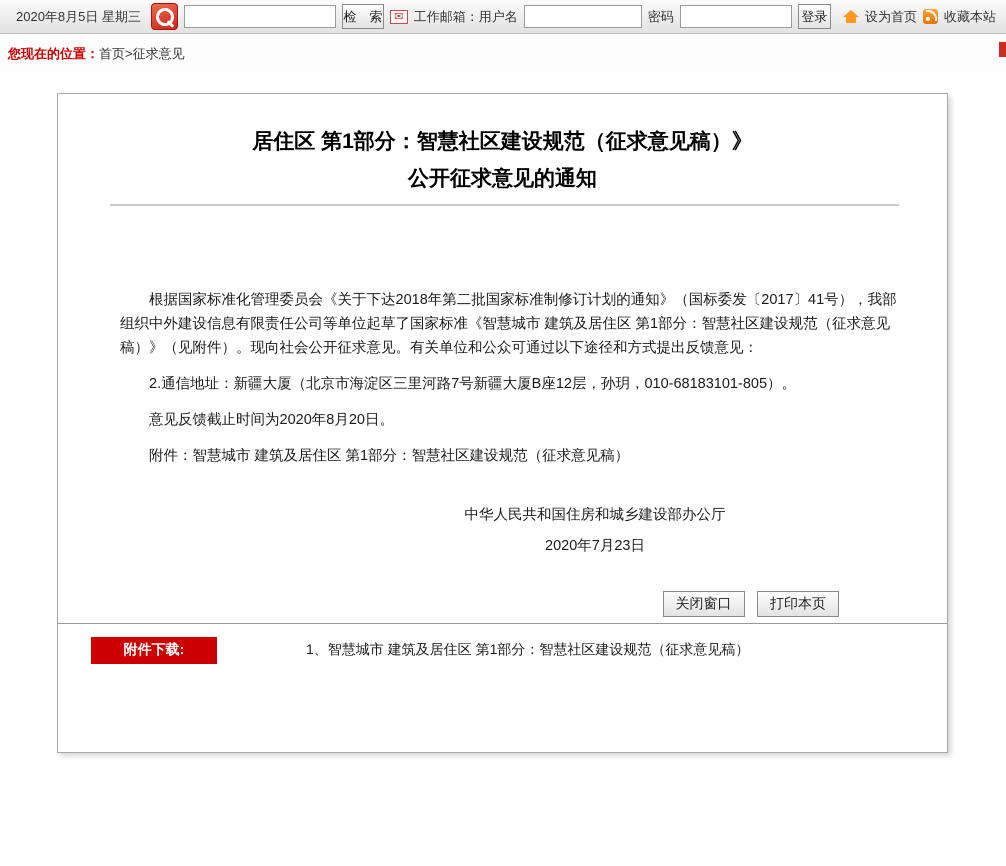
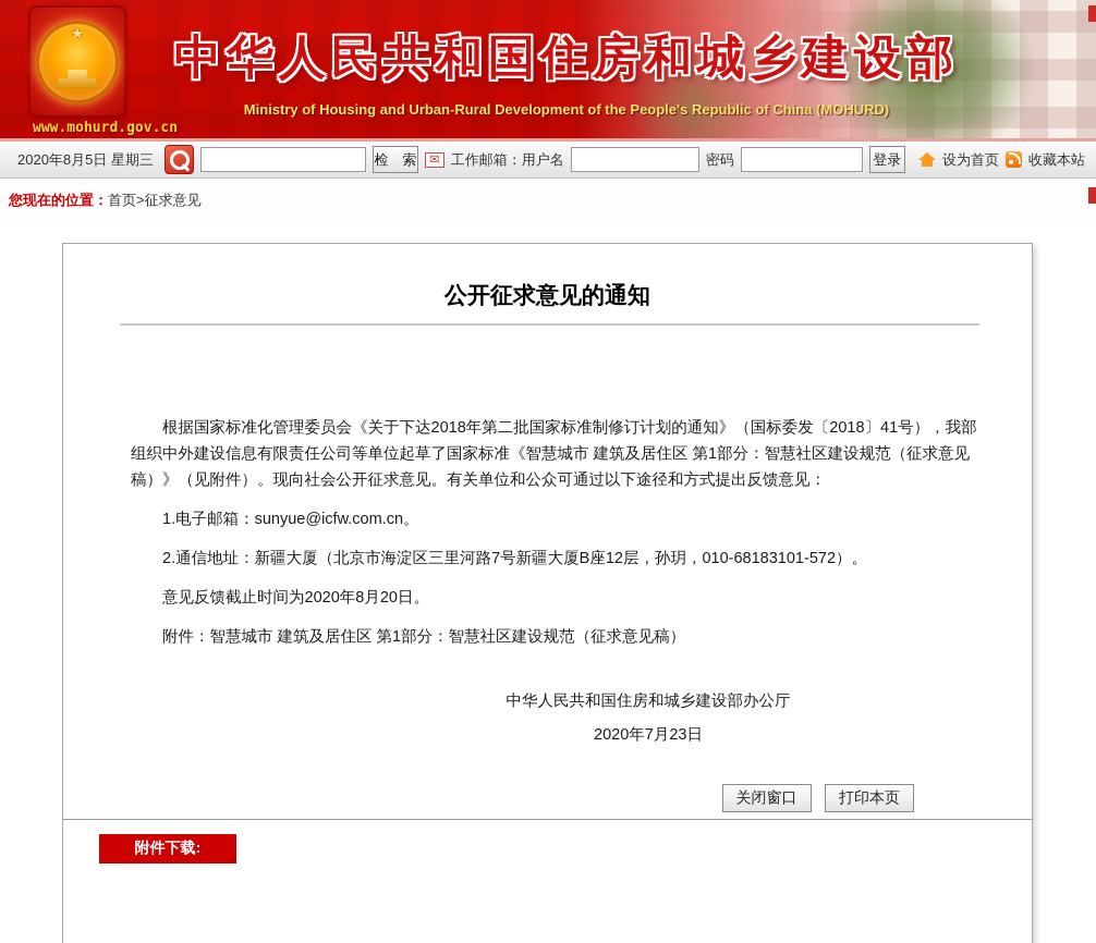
+ www.mohurd.gov.cn
+ 中华人民共和国住房和城乡建设部
+ Ministry of Housing and Urban-Rural Development of the People's Republic of China (MOHURD)
  2020年8月5日 星期三
  检 索
  工作邮箱：用户名
  密码
  登录
  设为首页
  收藏本站
  您现在的位置：首页>征求意见
- 居住区 第1部分：智慧社区建设规范（征求意见稿）》
  公开征求意见的通知
- 根据国家标准化管理委员会《关于下达2018年第二批国家标准制修订计划的通知》（国标委发〔2017〕41号），我部组织中外建设信息有限责任公司等单位起草了国家标准《智慧城市 建筑及居住区 第1部分：智慧社区建设规范（征求意见稿）》（见附件）。现向社会公开征求意见。有关单位和公众可通过以下途径和方式提出反馈意见：
+ 根据国家标准化管理委员会《关于下达2018年第二批国家标准制修订计划的通知》（国标委发〔2018〕41号），我部组织中外建设信息有限责任公司等单位起草了国家标准《智慧城市 建筑及居住区 第1部分：智慧社区建设规范（征求意见稿）》（见附件）。现向社会公开征求意见。有关单位和公众可通过以下途径和方式提出反馈意见：
+ 1.电子邮箱：sunyue@icfw.com.cn。
- 2.通信地址：新疆大厦（北京市海淀区三里河路7号新疆大厦B座12层，孙玥，010-68183101-805）。
+ 2.通信地址：新疆大厦（北京市海淀区三里河路7号新疆大厦B座12层，孙玥，010-68183101-572）。
  意见反馈截止时间为2020年8月20日。
  附件：智慧城市 建筑及居住区 第1部分：智慧社区建设规范（征求意见稿）
  中华人民共和国住房和城乡建设部办公厅
  2020年7月23日
  关闭窗口 打印本页
  附件下载:
- 1、智慧城市 建筑及居住区 第1部分：智慧社区建设规范（征求意见稿）
